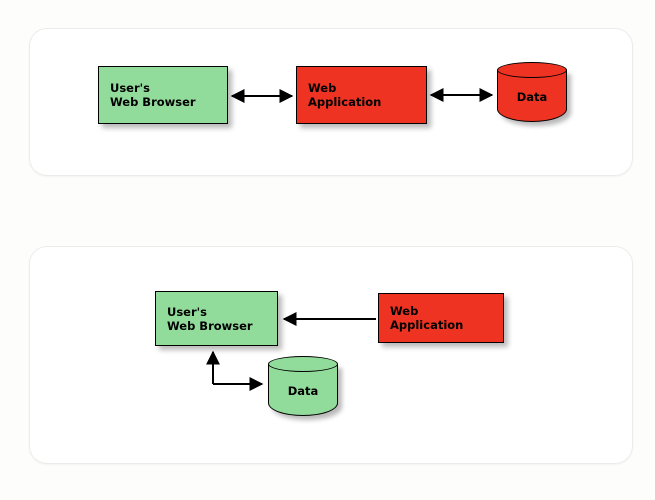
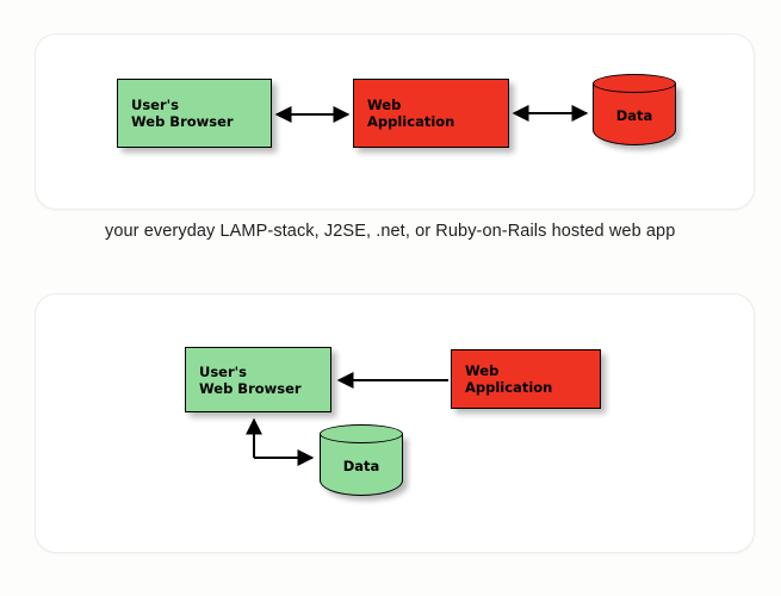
  User's
  Web Browser
  Web
  Application
  Data
+ your everyday LAMP-stack, J2SE, .net, or Ruby-on-Rails hosted web app
  User's
  Web Browser
  Web
  Application
  Data
